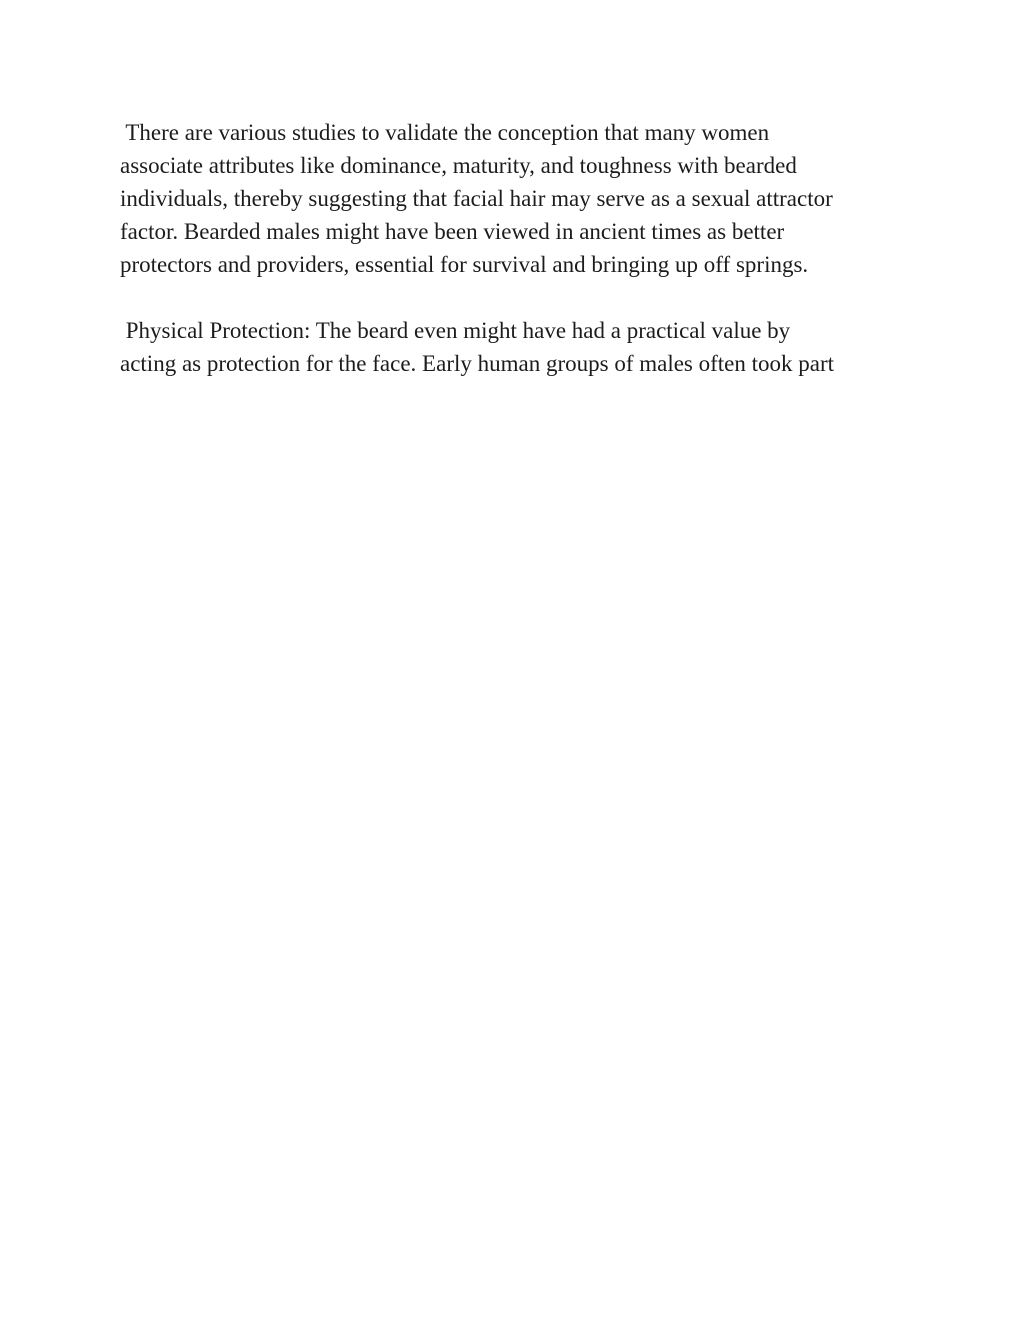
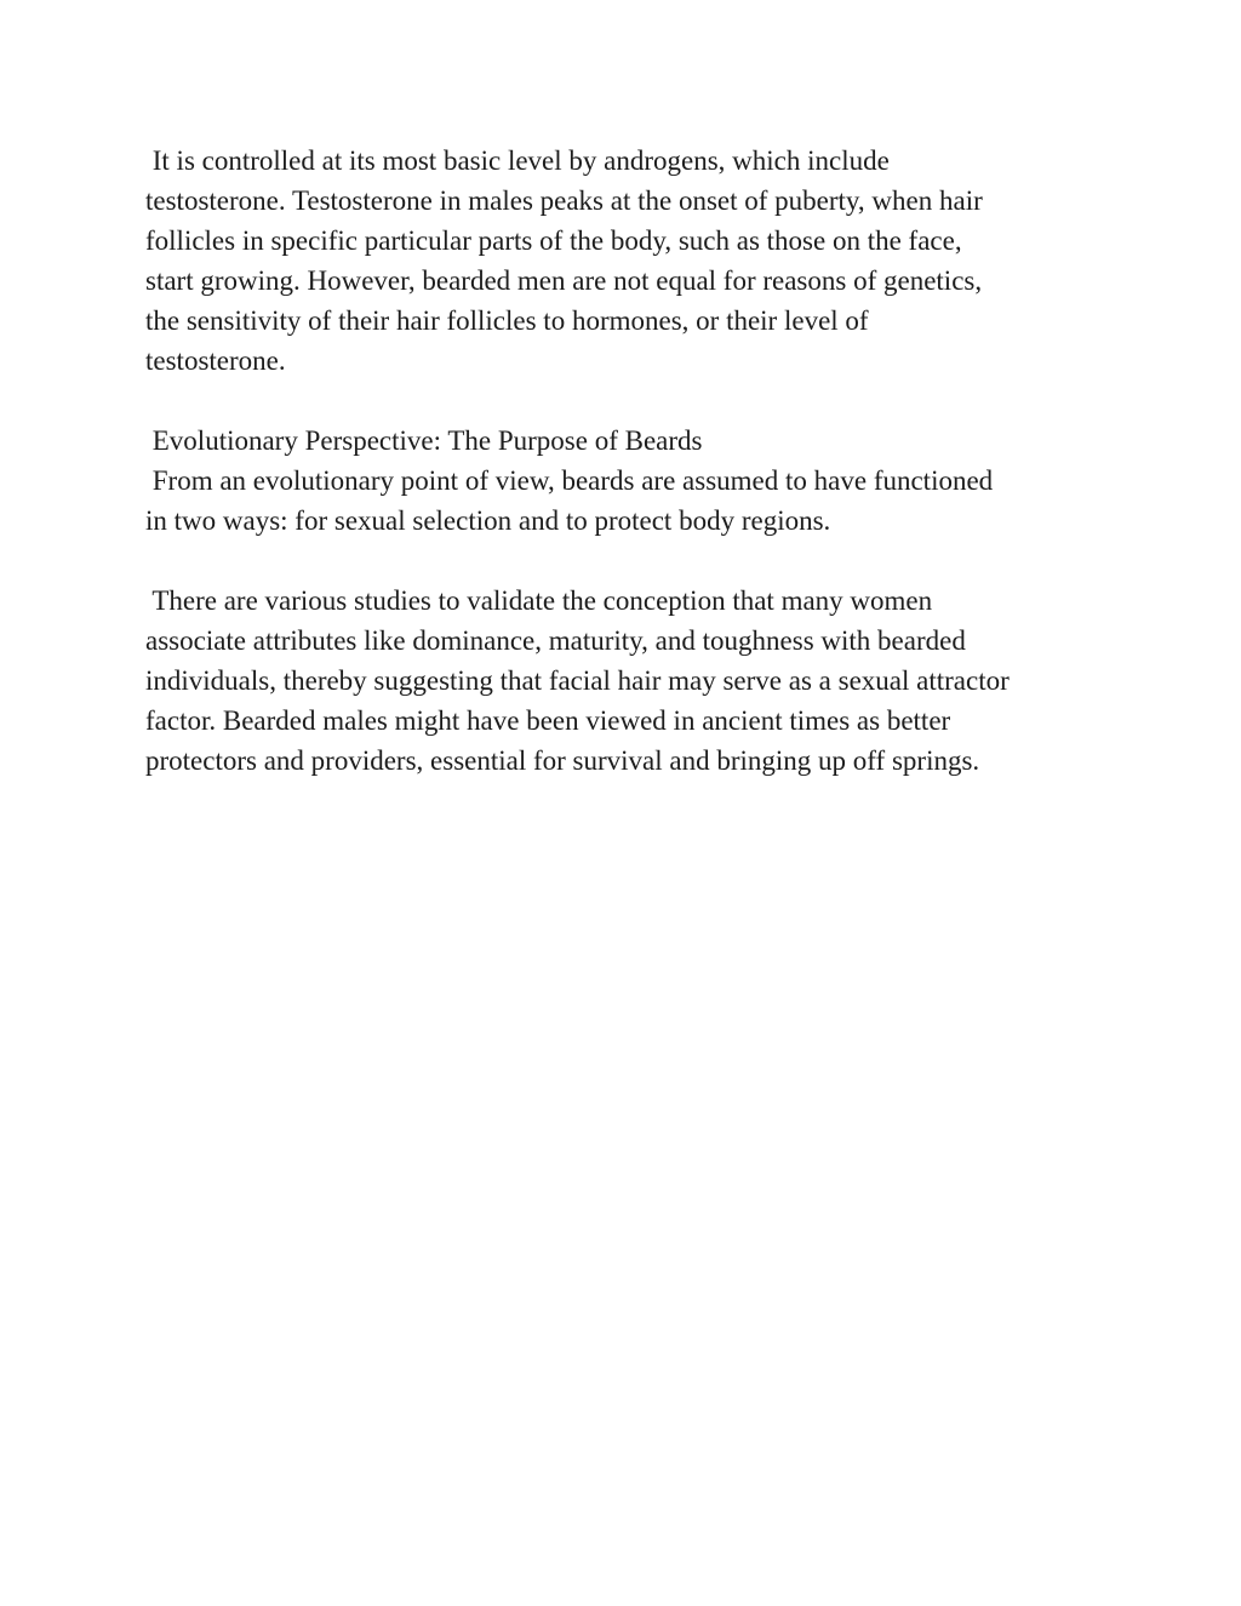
+ It is controlled at its most basic level by androgens, which include
+ testosterone. Testosterone in males peaks at the onset of puberty, when hair
+ follicles in specific particular parts of the body, such as those on the face,
+ start growing. However, bearded men are not equal for reasons of genetics,
+ the sensitivity of their hair follicles to hormones, or their level of
+ testosterone.
+ Evolutionary Perspective: The Purpose of Beards
+ From an evolutionary point of view, beards are assumed to have functioned
+ in two ways: for sexual selection and to protect body regions.
  There are various studies to validate the conception that many women
  associate attributes like dominance, maturity, and toughness with bearded
  individuals, thereby suggesting that facial hair may serve as a sexual attractor
  factor. Bearded males might have been viewed in ancient times as better
  protectors and providers, essential for survival and bringing up off springs.
- Physical Protection: The beard even might have had a practical value by
- acting as protection for the face. Early human groups of males often took part
